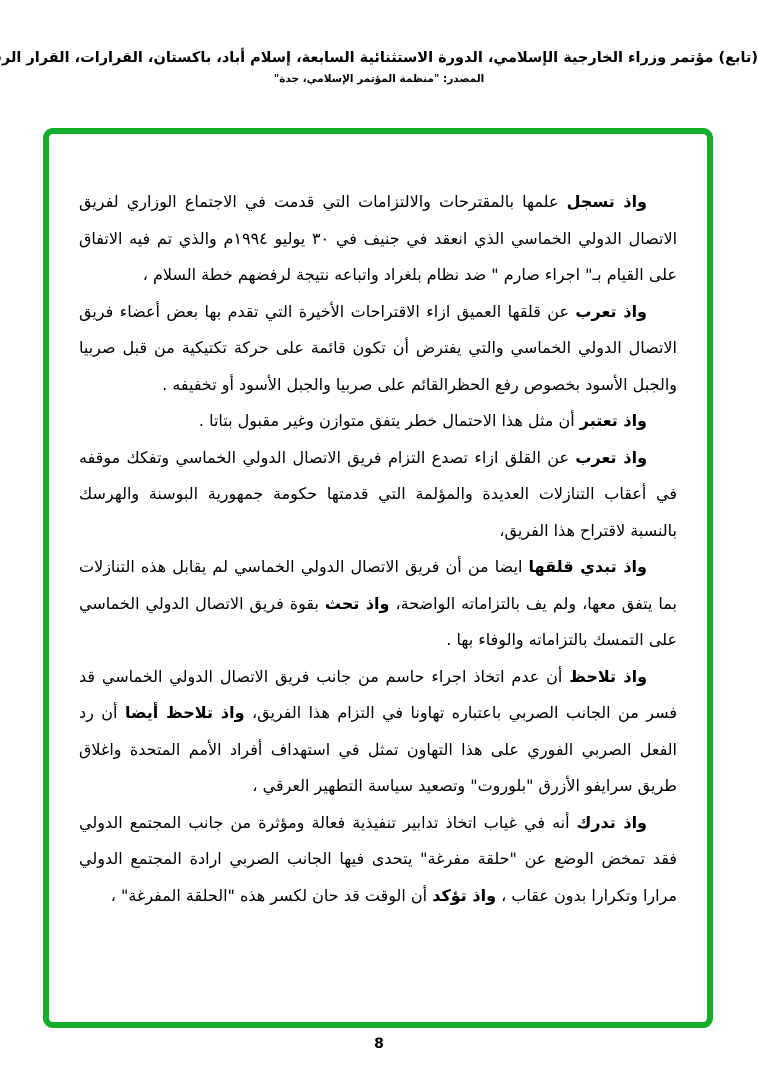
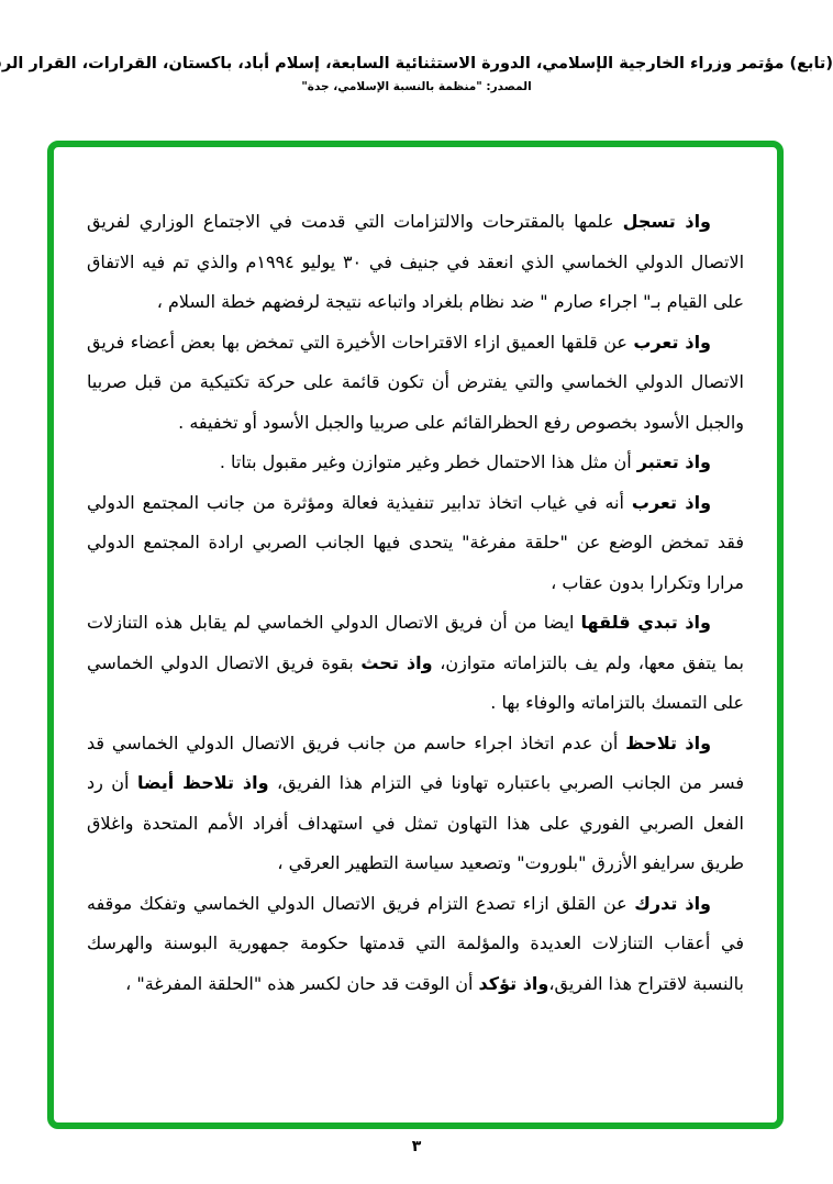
  (تابع) مؤتمر وزراء الخارجية الإسلامي، الدورة الاستثنائية السابعة، إسلام أباد، باكستان، القرارات، القرار الر
- المصدر: "منظمة المؤتمر الإسلامي، جدة"
+ المصدر: "منظمة بالنسبة الإسلامي، جدة"
  واذ تسجل علمها بالمقترحات والالتزامات التي قدمت في الاجتماع الوزاري لفريق الاتصال الدولي الخماسي الذي انعقد في جنيف في ٣٠ يوليو ١٩٩٤م والذي تم فيه الاتفاق على القيام بـ" اجراء صارم " ضد نظام بلغراد واتباعه نتيجة لرفضهم خطة السلام ،
- واذ تعرب عن قلقها العميق ازاء الاقتراحات الأخيرة التي تقدم بها بعض أعضاء فريق الاتصال الدولي الخماسي والتي يفترض أن تكون قائمة على حركة تكتيكية من قبل صربيا والجبل الأسود بخصوص رفع الحظرالقائم على صربيا والجبل الأسود أو تخفيفه .
+ واذ تعرب عن قلقها العميق ازاء الاقتراحات الأخيرة التي تمخض بها بعض أعضاء فريق الاتصال الدولي الخماسي والتي يفترض أن تكون قائمة على حركة تكتيكية من قبل صربيا والجبل الأسود بخصوص رفع الحظرالقائم على صربيا والجبل الأسود أو تخفيفه .
- واذ تعتبر أن مثل هذا الاحتمال خطر يتفق متوازن وغير مقبول بتاتا .
+ واذ تعتبر أن مثل هذا الاحتمال خطر وغير متوازن وغير مقبول بتاتا .
- واذ تعرب عن القلق ازاء تصدع التزام فريق الاتصال الدولي الخماسي وتفكك موقفه في أعقاب التنازلات العديدة والمؤلمة التي قدمتها حكومة جمهورية البوسنة والهرسك بالنسبة لاقتراح هذا الفريق،
+ واذ تعرب أنه في غياب اتخاذ تدابير تنفيذية فعالة ومؤثرة من جانب المجتمع الدولي فقد تمخض الوضع عن "حلقة مفرغة" يتحدى فيها الجانب الصربي ارادة المجتمع الدولي مرارا وتكرارا بدون عقاب ،
- واذ تبدي قلقها ايضا من أن فريق الاتصال الدولي الخماسي لم يقابل هذه التنازلات بما يتفق معها، ولم يف بالتزاماته الواضحة، واذ تحث بقوة فريق الاتصال الدولي الخماسي على التمسك بالتزاماته والوفاء بها .
+ واذ تبدي قلقها ايضا من أن فريق الاتصال الدولي الخماسي لم يقابل هذه التنازلات بما يتفق معها، ولم يف بالتزاماته متوازن، واذ تحث بقوة فريق الاتصال الدولي الخماسي على التمسك بالتزاماته والوفاء بها .
  واذ تلاحظ أن عدم اتخاذ اجراء حاسم من جانب فريق الاتصال الدولي الخماسي قد فسر من الجانب الصربي باعتباره تهاونا في التزام هذا الفريق، واذ تلاحظ أيضا أن رد الفعل الصربي الفوري على هذا التهاون تمثل في استهداف أفراد الأمم المتحدة واغلاق طريق سرايفو الأزرق "بلوروت" وتصعيد سياسة التطهير العرقي ،
- واذ تدرك أنه في غياب اتخاذ تدابير تنفيذية فعالة ومؤثرة من جانب المجتمع الدولي فقد تمخض الوضع عن "حلقة مفرغة" يتحدى فيها الجانب الصربي ارادة المجتمع الدولي مرارا وتكرارا بدون عقاب ، واذ تؤكد أن الوقت قد حان لكسر هذه "الحلقة المفرغة" ،
+ واذ تدرك عن القلق ازاء تصدع التزام فريق الاتصال الدولي الخماسي وتفكك موقفه في أعقاب التنازلات العديدة والمؤلمة التي قدمتها حكومة جمهورية البوسنة والهرسك بالنسبة لاقتراح هذا الفريق،واذ تؤكد أن الوقت قد حان لكسر هذه "الحلقة المفرغة" ،
- 8
+ ٣
